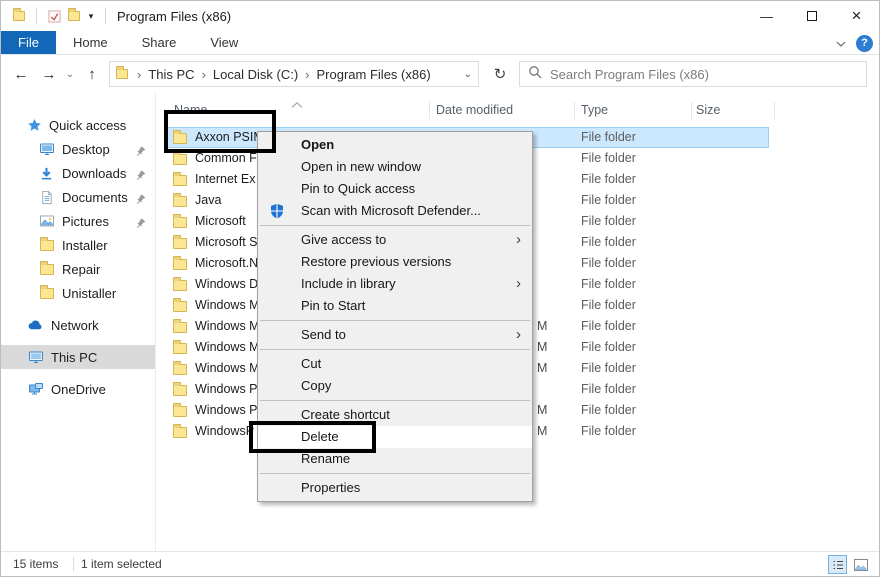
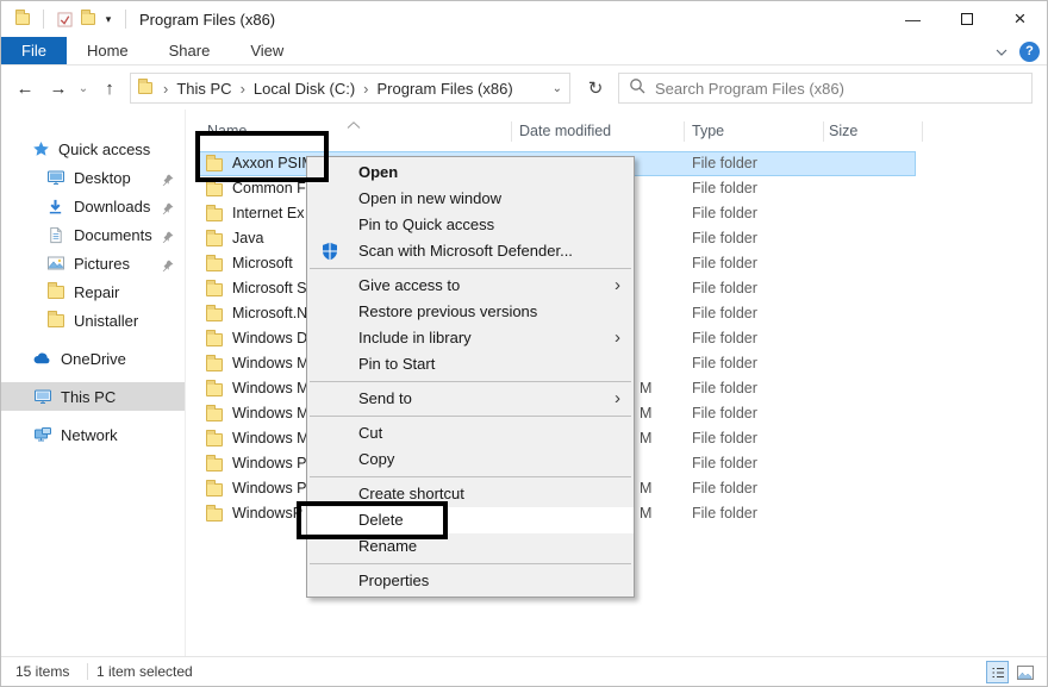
  ▾
  Program Files (x86)
  —
  ×
  File
  Home
  Share
  View
  ?
  ←
  →
  ⌄
  ↑
  ›
  This PC
  ›
  Local Disk (C:)
  ›
  Program Files (x86)
  ⌄
  ↻
  Search Program Files (x86)
  Quick access
  Desktop
  Downloads
  Documents
  Pictures
- Installer
  Repair
  Unistaller
- Network
+ OneDrive
  This PC
- OneDrive
+ Network
  Name
  Date modified
  Type
  Size
  Axxon PSI
  File folder
  Common F
  File folder
  Internet Ex
  File folder
  Java
  File folder
  Microsoft
  File folder
  Microsoft S
  File folder
  Microsoft.N
  File folder
  Windows D
  File folder
  Windows M
  File folder
  Windows M
  M
  File folder
  Windows M
  M
  File folder
  Windows M
  M
  File folder
  Windows P
  File folder
  Windows P
  M
  File folder
  WindowsP
  M
  File folder
  Open
  Open in new window
  Pin to Quick access
  Scan with Microsoft Defender...
  Give access to
  ›
  Restore previous versions
  Include in library
  ›
  Pin to Start
  Send to
  ›
  Cut
  Copy
  Create shortcut
  Delete
  Rename
  Properties
  15 items
  1 item selected
